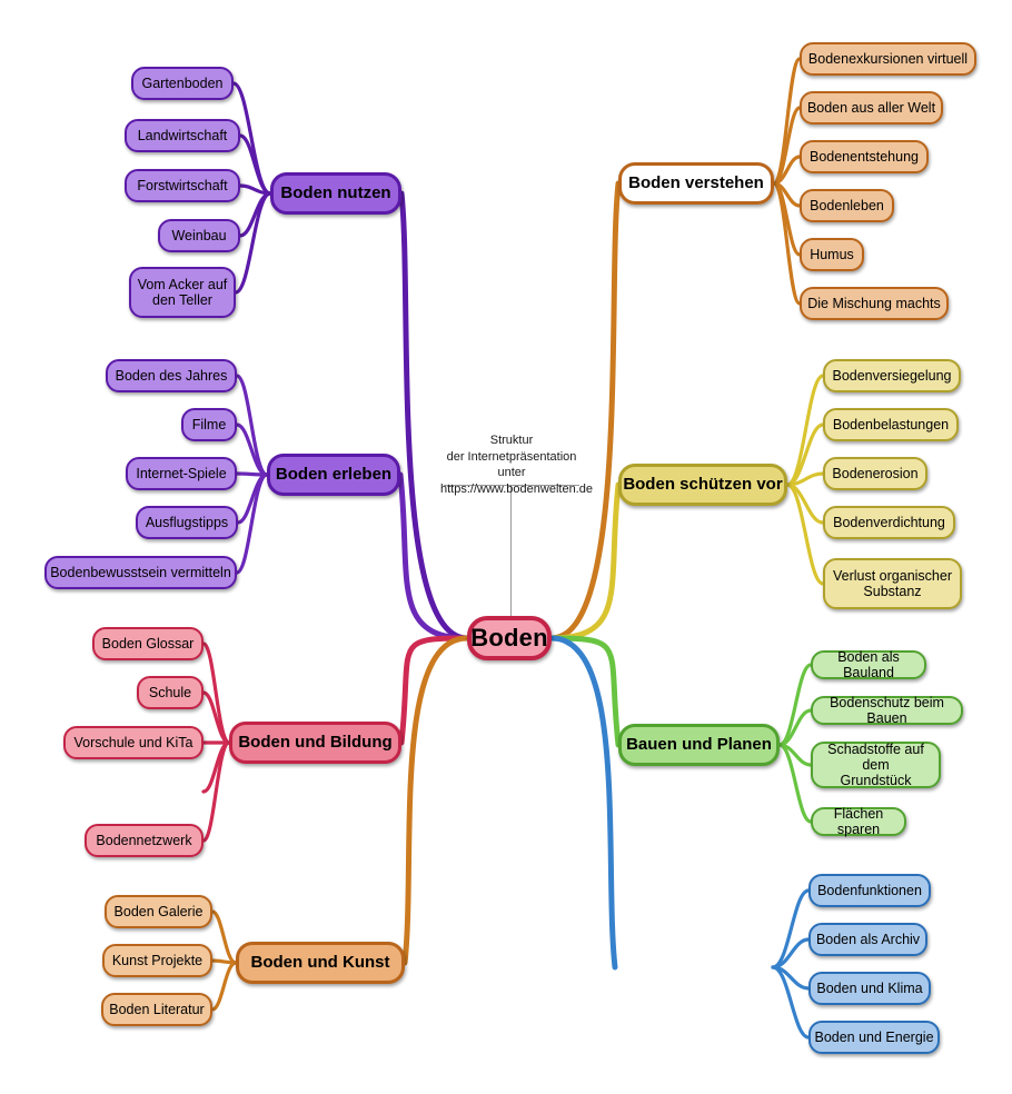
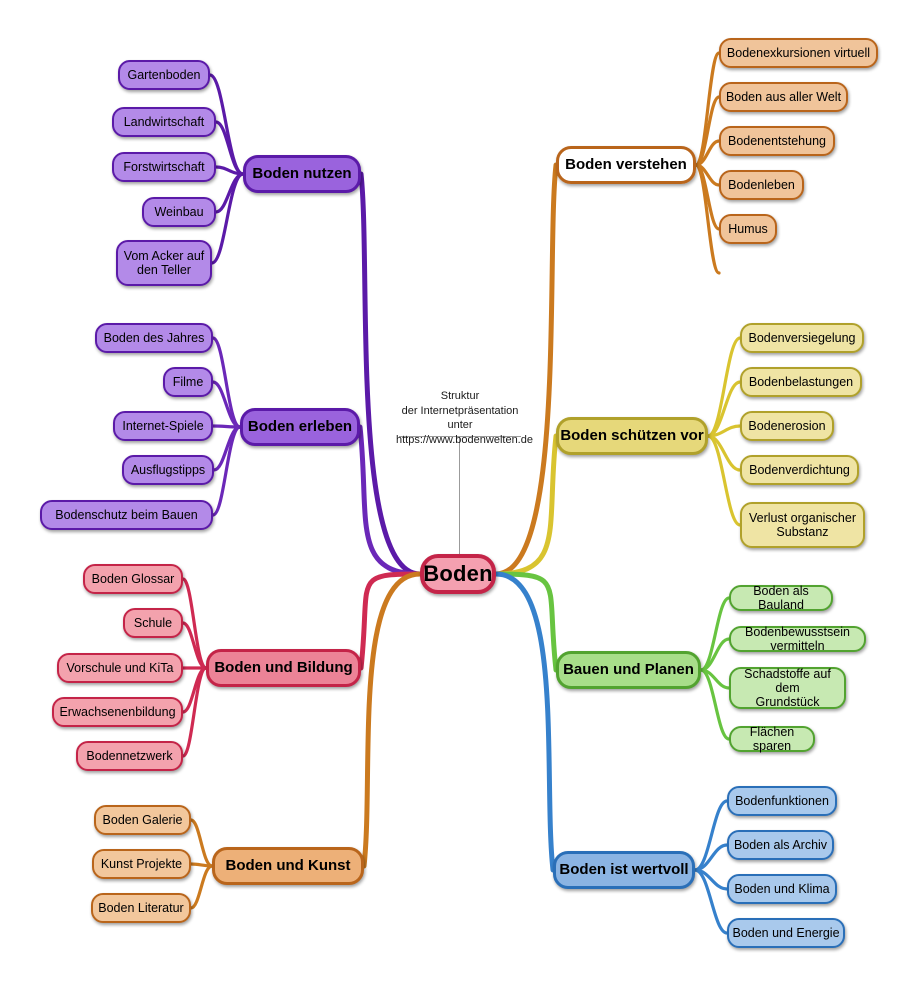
  Struktur
  der Internetpräsentation
  unter
  https://www.bodenwelten.de
  Boden
  Boden nutzen
  Gartenboden
  Landwirtschaft
  Forstwirtschaft
  Weinbau
  Vom Acker auf
  den Teller
  Boden erleben
  Boden des Jahres
  Filme
  Internet-Spiele
  Ausflugstipps
- Bodenbewusstsein vermitteln
+ Bodenschutz beim Bauen
  Boden und Bildung
  Boden Glossar
  Schule
  Vorschule und KiTa
+ Erwachsenenbildung
  Bodennetzwerk
  Boden und Kunst
  Boden Galerie
  Kunst Projekte
  Boden Literatur
  Boden verstehen
  Bodenexkursionen virtuell
  Boden aus aller Welt
  Bodenentstehung
  Bodenleben
  Humus
- Die Mischung machts
  Boden schützen vor
  Bodenversiegelung
  Bodenbelastungen
  Bodenerosion
  Bodenverdichtung
  Verlust organischer
  Substanz
  Bauen und Planen
  Boden als Bauland
- Bodenschutz beim Bauen
+ Bodenbewusstsein vermitteln
  Schadstoffe auf dem
  Grundstück
  Flächen sparen
+ Boden ist wertvoll
  Bodenfunktionen
  Boden als Archiv
  Boden und Klima
  Boden und Energie
